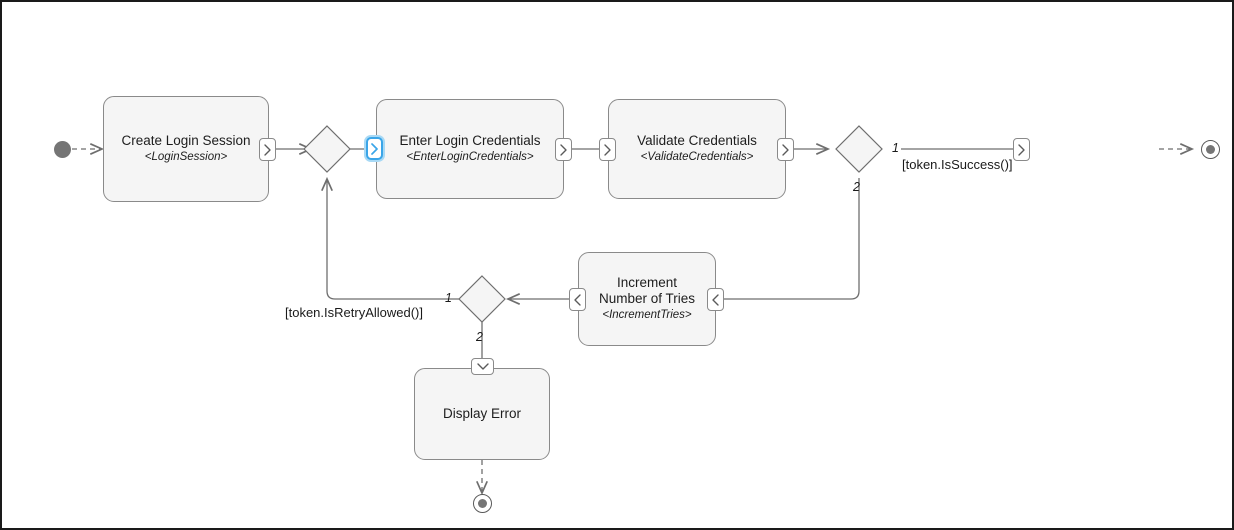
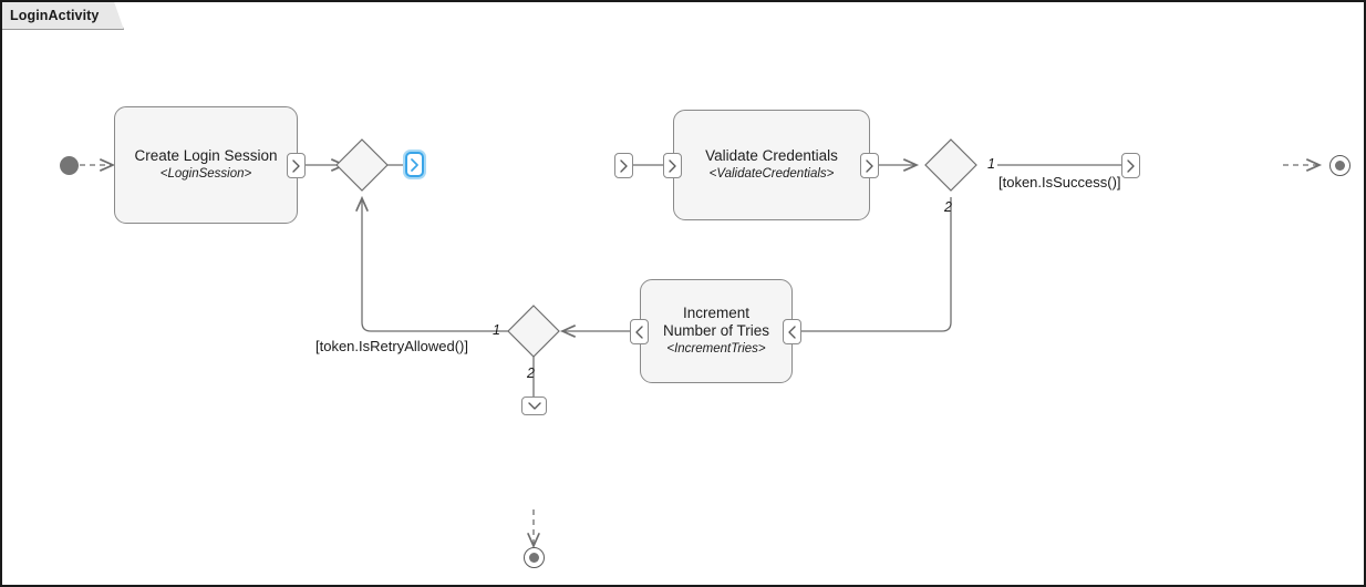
+ LoginActivity
  Create Login Session
  <LoginSession>
- Enter Login Credentials
- <EnterLoginCredentials>
  Validate Credentials
  <ValidateCredentials>
  Increment
  Number of Tries
  <IncrementTries>
- Display Error
  1
  2
  [token.IsSuccess()]
  1
  2
  [token.IsRetryAllowed()]
